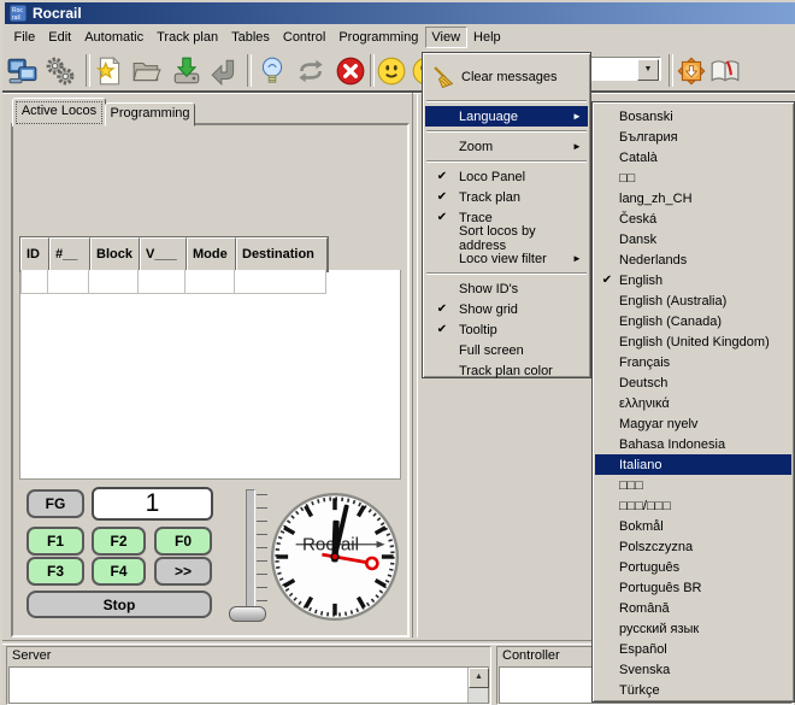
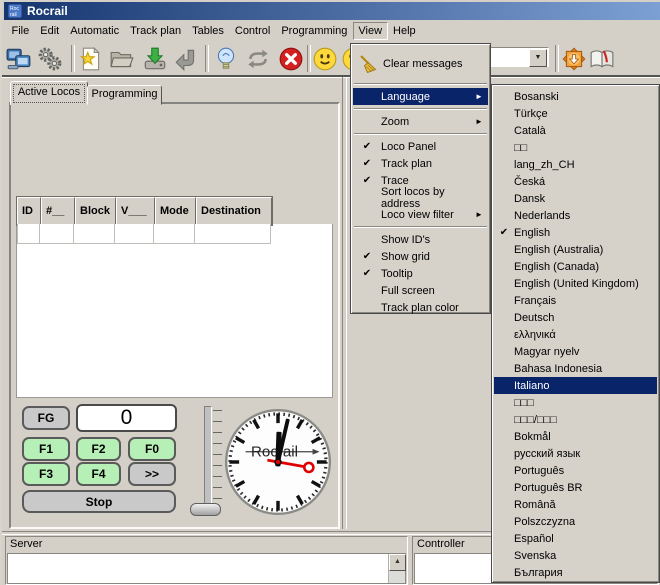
  Rocrail
  File
  Edit
  Automatic
  Track plan
  Tables
  Control
  Programming
  View
  Help
  Active Locos
  Programming
  ID
  #__
  Block
  V___
  Mode
  Destination
  FG
- 1
+ 0
  F1
  F2
  F0
  F3
  F4
  >>
  Stop
  Rocail
  Server
  Controller
  Clear messages
  Language
  ►
  Zoom
  ►
  ✔
  Loco Panel
  ✔
  Track plan
  ✔
  Trace
  Sort locos by address
  Loco view filter
  ►
  Show ID's
  ✔
  Show grid
  ✔
  Tooltip
  Full screen
  Track plan color
  Bosanski
- България
+ Türkçe
  Català
  □□
  lang_zh_CH
  Česká
  Dansk
  Nederlands
  ✔
  English
  English (Australia)
  English (Canada)
  English (United Kingdom)
  Français
  Deutsch
  ελληνικά
  Magyar nyelv
  Bahasa Indonesia
  Italiano
  □□□
  □□□/□□□
  Bokmål
- Polszczyzna
+ русский язык
  Português
  Português BR
  Română
- русский язык
+ Polszczyzna
  Español
  Svenska
- Türkçe
+ България
